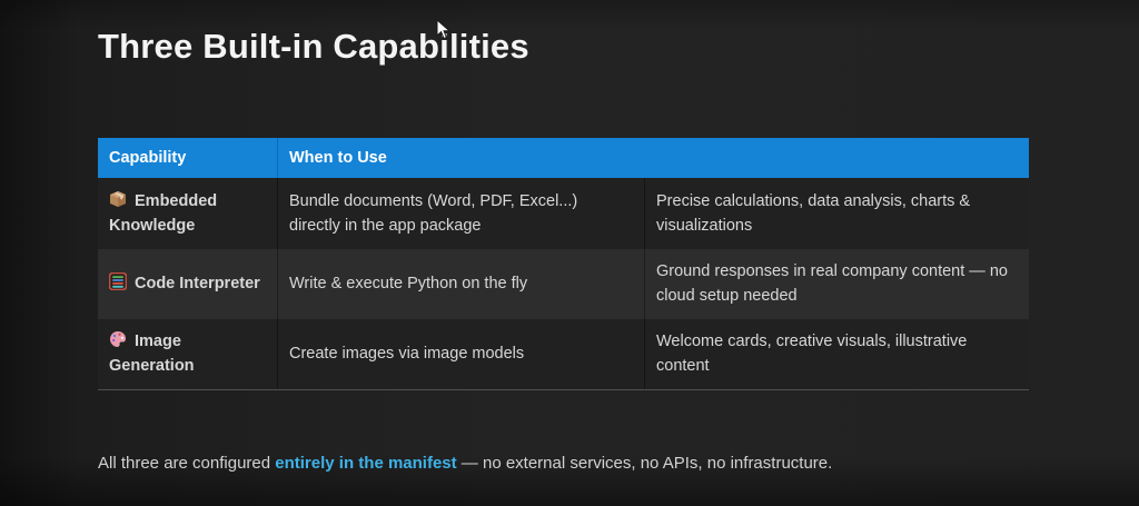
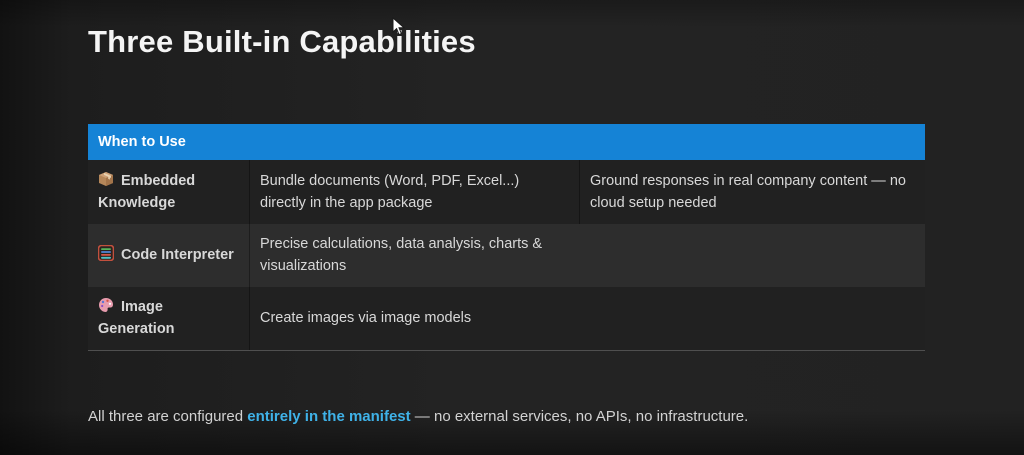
  Three Built-in Capabilities
- Capability
  When to Use
  Embedded Knowledge
  Bundle documents (Word, PDF, Excel...) directly in the app package
- Precise calculations, data analysis, charts & visualizations
+ Ground responses in real company content — no cloud setup needed
  Code Interpreter
- Write & execute Python on the fly
- Ground responses in real company content — no cloud setup needed
+ Precise calculations, data analysis, charts & visualizations
  Image Generation
  Create images via image models
- Welcome cards, creative visuals, illustrative content
  All three are configured entirely in the manifest — no external services, no APIs, no infrastructure.
